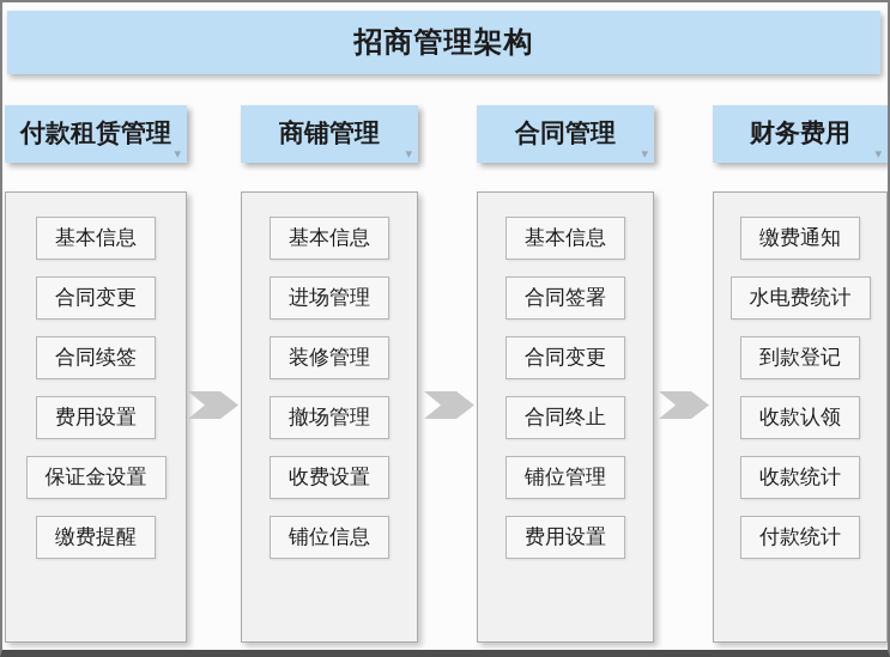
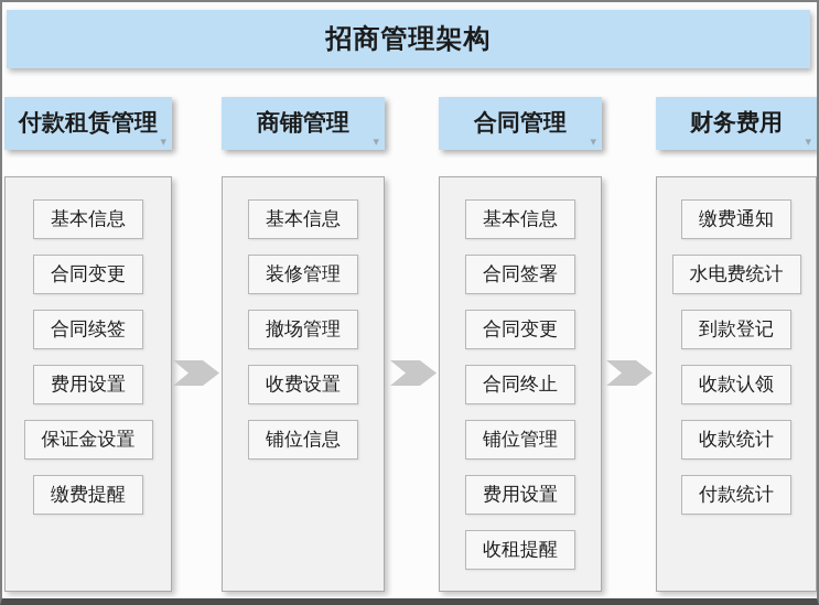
  招商管理架构
  付款租赁管理
  ▾
  基本信息
  合同变更
  合同续签
  费用设置
  保证金设置
  缴费提醒
  商铺管理
  ▾
  基本信息
- 进场管理
  装修管理
  撤场管理
  收费设置
  铺位信息
  合同管理
  ▾
  基本信息
  合同签署
  合同变更
  合同终止
  铺位管理
  费用设置
+ 收租提醒
  财务费用
  ▾
  缴费通知
  水电费统计
  到款登记
  收款认领
  收款统计
  付款统计
